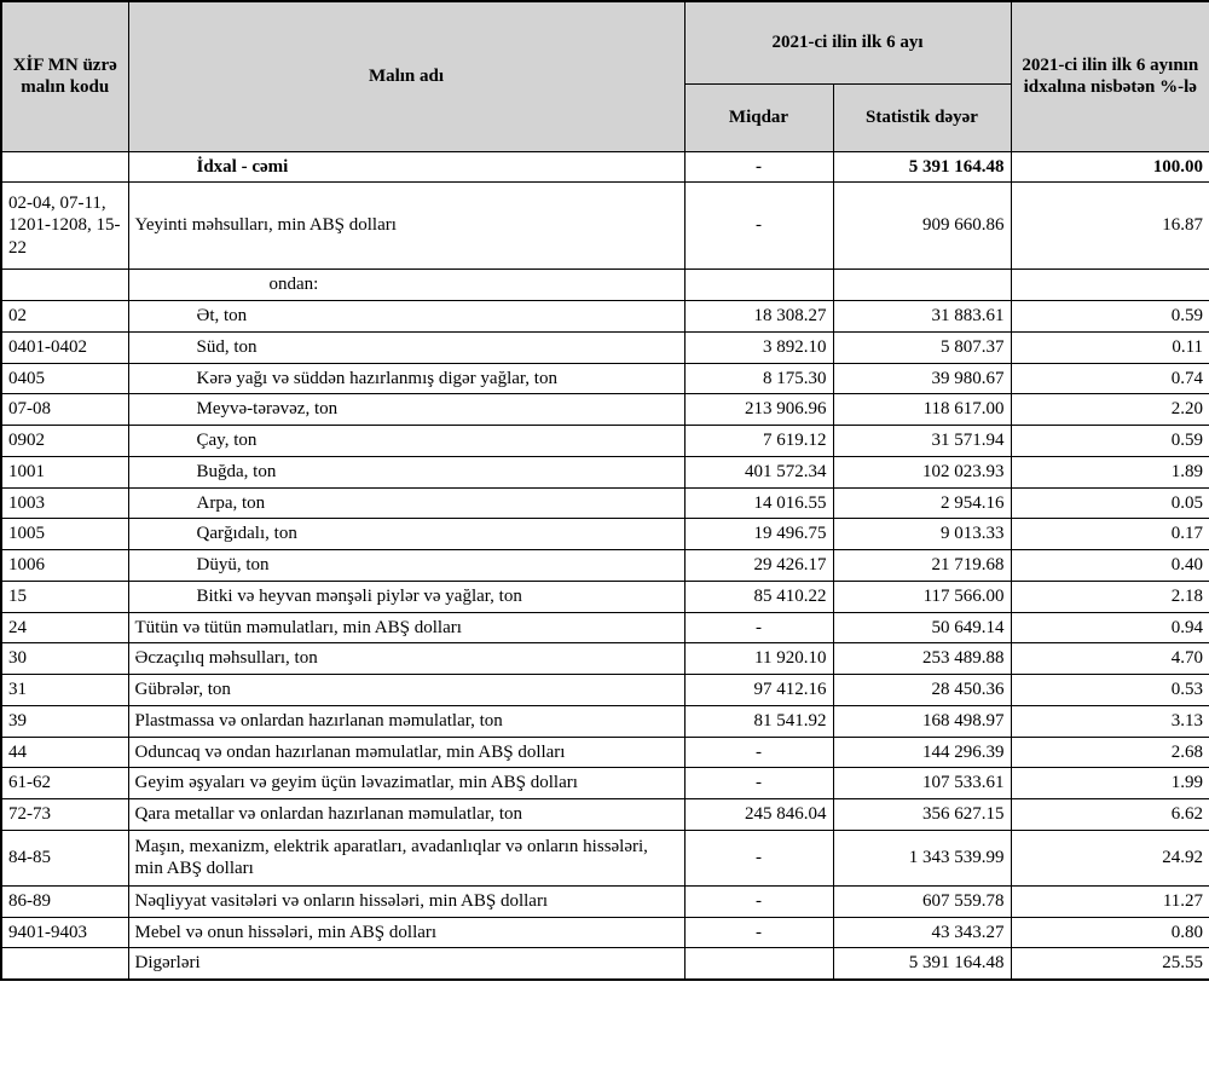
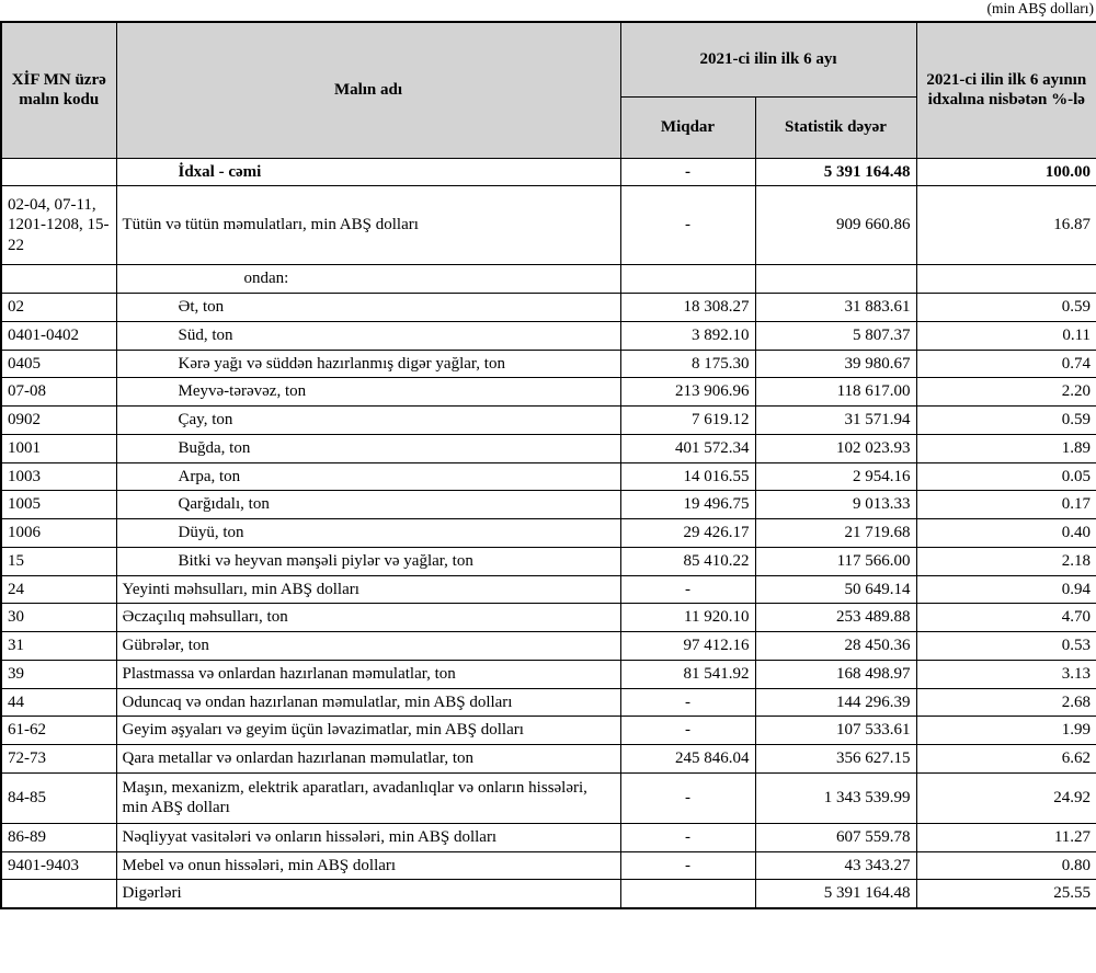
+ (min ABŞ dolları)
  XİF MN üzrə malın kodu	Malın adı	2021-ci ilin ilk 6 ayı	2021-ci ilin ilk 6 ayının idxalına nisbətən %-lə
  Miqdar	Statistik dəyər
  	İdxal - cəmi	-	5 391 164.48	100.00
- 02-04, 07-11, 1201-1208, 15-22	Yeyinti məhsulları, min ABŞ dolları	-	909 660.86	16.87
+ 02-04, 07-11, 1201-1208, 15-22	Tütün və tütün məmulatları, min ABŞ dolları	-	909 660.86	16.87
  	ondan:
  02	Ət, ton	18 308.27	31 883.61	0.59
  0401-0402	Süd, ton	3 892.10	5 807.37	0.11
  0405	Kərə yağı və süddən hazırlanmış digər yağlar, ton	8 175.30	39 980.67	0.74
  07-08	Meyvə-tərəvəz, ton	213 906.96	118 617.00	2.20
  0902	Çay, ton	7 619.12	31 571.94	0.59
  1001	Buğda, ton	401 572.34	102 023.93	1.89
  1003	Arpa, ton	14 016.55	2 954.16	0.05
  1005	Qarğıdalı, ton	19 496.75	9 013.33	0.17
  1006	Düyü, ton	29 426.17	21 719.68	0.40
  15	Bitki və heyvan mənşəli piylər və yağlar, ton	85 410.22	117 566.00	2.18
- 24	Tütün və tütün məmulatları, min ABŞ dolları	-	50 649.14	0.94
+ 24	Yeyinti məhsulları, min ABŞ dolları	-	50 649.14	0.94
  30	Əczaçılıq məhsulları, ton	11 920.10	253 489.88	4.70
  31	Gübrələr, ton	97 412.16	28 450.36	0.53
  39	Plastmassa və onlardan hazırlanan məmulatlar, ton	81 541.92	168 498.97	3.13
  44	Oduncaq və ondan hazırlanan məmulatlar, min ABŞ dolları	-	144 296.39	2.68
  61-62	Geyim əşyaları və geyim üçün ləvazimatlar, min ABŞ dolları	-	107 533.61	1.99
  72-73	Qara metallar və onlardan hazırlanan məmulatlar, ton	245 846.04	356 627.15	6.62
  84-85	Maşın, mexanizm, elektrik aparatları, avadanlıqlar və onların hissələri, min ABŞ dolları	-	1 343 539.99	24.92
  86-89	Nəqliyyat vasitələri və onların hissələri, min ABŞ dolları	-	607 559.78	11.27
  9401-9403	Mebel və onun hissələri, min ABŞ dolları	-	43 343.27	0.80
  	Digərləri		5 391 164.48	25.55
